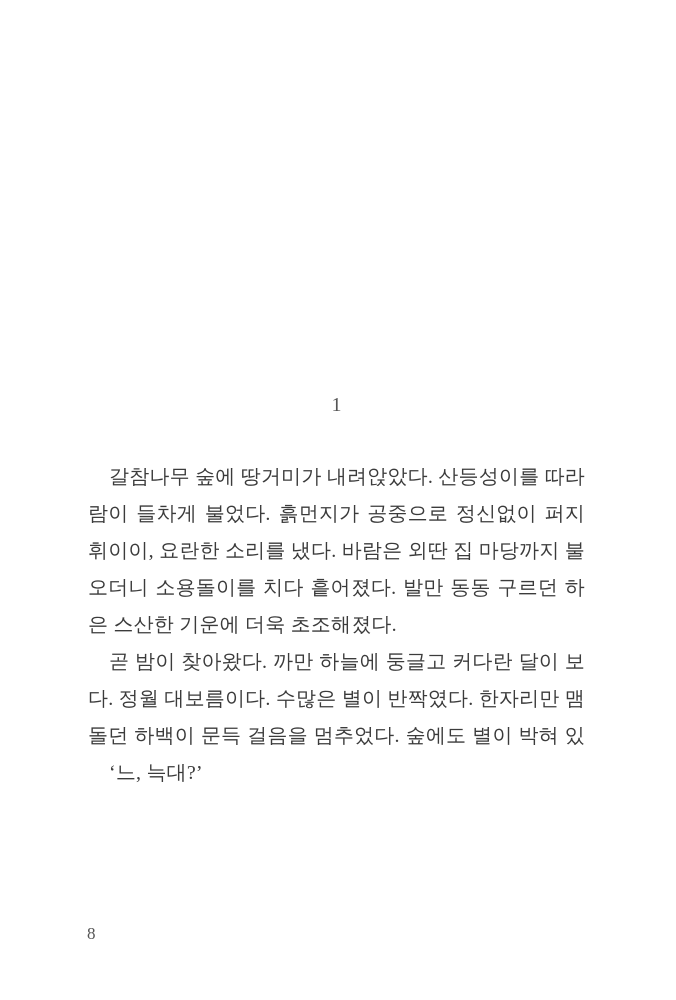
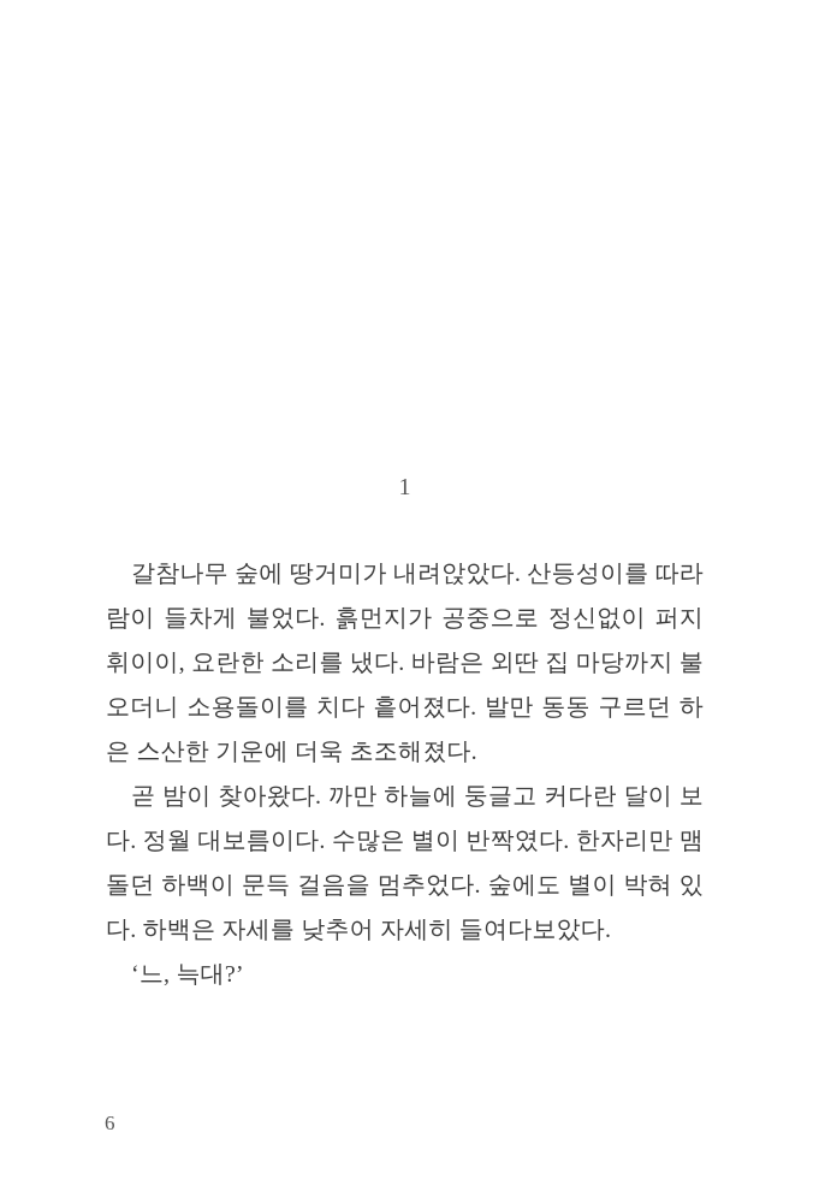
  1
  갈참나무 숲에 땅거미가 내려앉았다. 산등성이를 따라
  람이 들차게 불었다. 흙먼지가 공중으로 정신없이 퍼지
  휘이이, 요란한 소리를 냈다. 바람은 외딴 집 마당까지 불
  오더니 소용돌이를 치다 흩어졌다. 발만 동동 구르던 하
  은 스산한 기운에 더욱 초조해졌다.
  곧 밤이 찾아왔다. 까만 하늘에 둥글고 커다란 달이 보
  다. 정월 대보름이다. 수많은 별이 반짝였다. 한자리만 맴
  돌던 하백이 문득 걸음을 멈추었다. 숲에도 별이 박혀 있
+ 다. 하백은 자세를 낮추어 자세히 들여다보았다.
  ‘느, 늑대?’
- 8
+ 6
